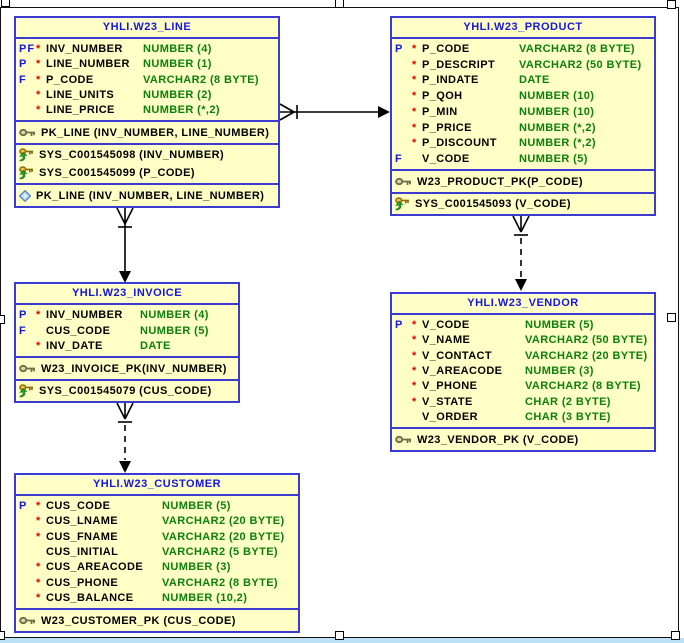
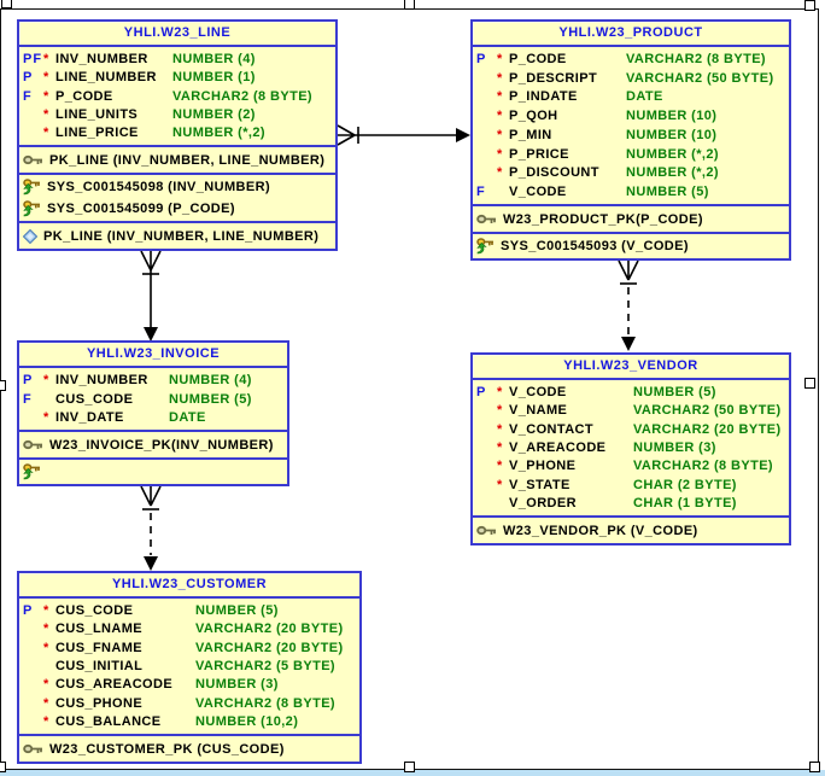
  YHLI.W23_LINE
  PF
  *
  INV_NUMBER
  NUMBER (4)
  P
  *
  LINE_NUMBER
  NUMBER (1)
  F
  *
  P_CODE
  VARCHAR2 (8 BYTE)
  *
  LINE_UNITS
  NUMBER (2)
  *
  LINE_PRICE
  NUMBER (*,2)
  PK_LINE (INV_NUMBER, LINE_NUMBER)
  SYS_C001545098 (INV_NUMBER)
  SYS_C001545099 (P_CODE)
  PK_LINE (INV_NUMBER, LINE_NUMBER)
  YHLI.W23_PRODUCT
  P
  *
  P_CODE
  VARCHAR2 (8 BYTE)
  *
  P_DESCRIPT
  VARCHAR2 (50 BYTE)
  *
  P_INDATE
  DATE
  *
  P_QOH
  NUMBER (10)
  *
  P_MIN
  NUMBER (10)
  *
  P_PRICE
  NUMBER (*,2)
  *
  P_DISCOUNT
  NUMBER (*,2)
  F
  V_CODE
  NUMBER (5)
  W23_PRODUCT_PK(P_CODE)
  SYS_C001545093 (V_CODE)
  YHLI.W23_INVOICE
  P
  *
  INV_NUMBER
  NUMBER (4)
  F
  CUS_CODE
  NUMBER (5)
  *
  INV_DATE
  DATE
  W23_INVOICE_PK(INV_NUMBER)
- SYS_C001545079 (CUS_CODE)
  YHLI.W23_VENDOR
  P
  *
  V_CODE
  NUMBER (5)
  *
  V_NAME
  VARCHAR2 (50 BYTE)
  *
  V_CONTACT
  VARCHAR2 (20 BYTE)
  *
  V_AREACODE
  NUMBER (3)
  *
  V_PHONE
  VARCHAR2 (8 BYTE)
  *
  V_STATE
  CHAR (2 BYTE)
  V_ORDER
- CHAR (3 BYTE)
+ CHAR (1 BYTE)
  W23_VENDOR_PK (V_CODE)
  YHLI.W23_CUSTOMER
  P
  *
  CUS_CODE
  NUMBER (5)
  *
  CUS_LNAME
  VARCHAR2 (20 BYTE)
  *
  CUS_FNAME
  VARCHAR2 (20 BYTE)
  CUS_INITIAL
  VARCHAR2 (5 BYTE)
  *
  CUS_AREACODE
  NUMBER (3)
  *
  CUS_PHONE
  VARCHAR2 (8 BYTE)
  *
  CUS_BALANCE
  NUMBER (10,2)
  W23_CUSTOMER_PK (CUS_CODE)
